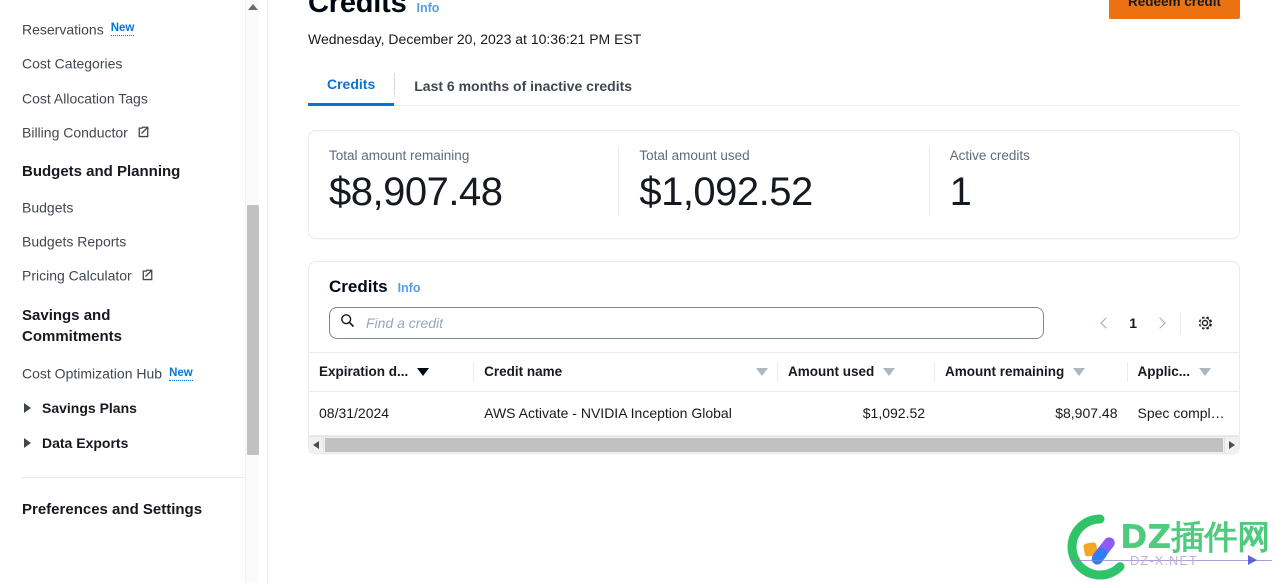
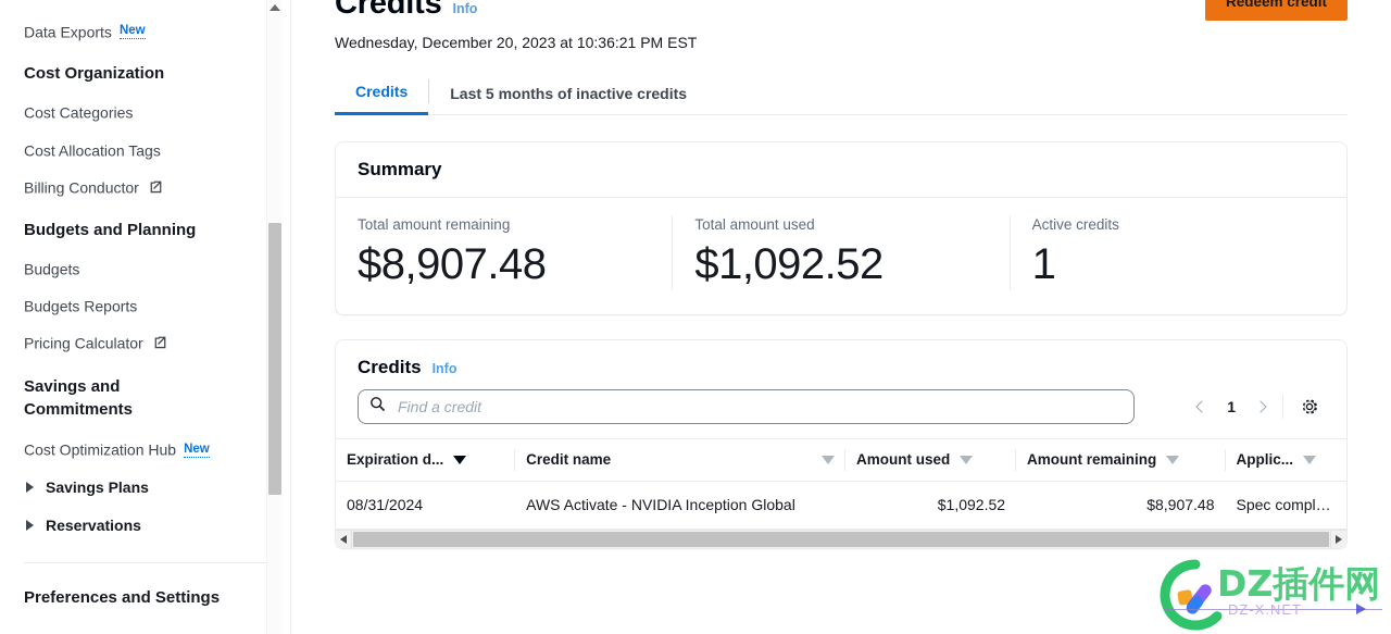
- Reservations New
+ Data Exports New
+ Cost Organization
  Cost Categories
  Cost Allocation Tags
  Billing Conductor
  Budgets and Planning
  Budgets
  Budgets Reports
  Pricing Calculator
  Savings and Commitments
  Cost Optimization Hub New
  Savings Plans
- Data Exports
+ Reservations
  Preferences and Settings
  Credits
  Info
  Redeem credit
  Wednesday, December 20, 2023 at 10:36:21 PM EST
  Credits
- Last 6 months of inactive credits
+ Last 5 months of inactive credits
+ Summary
  Total amount remaining
  $8,907.48
  Total amount used
  $1,092.52
  Active credits
  1
  Credits
  Info
  Find a credit
  1
  Expiration d...	Credit name	Amount used	Amount remaining	Applic...
  08/31/2024	AWS Activate - NVIDIA Inception Global	$1,092.52	$8,907.48	Spec complete
  DZ插件网
  DZ-X.NET
